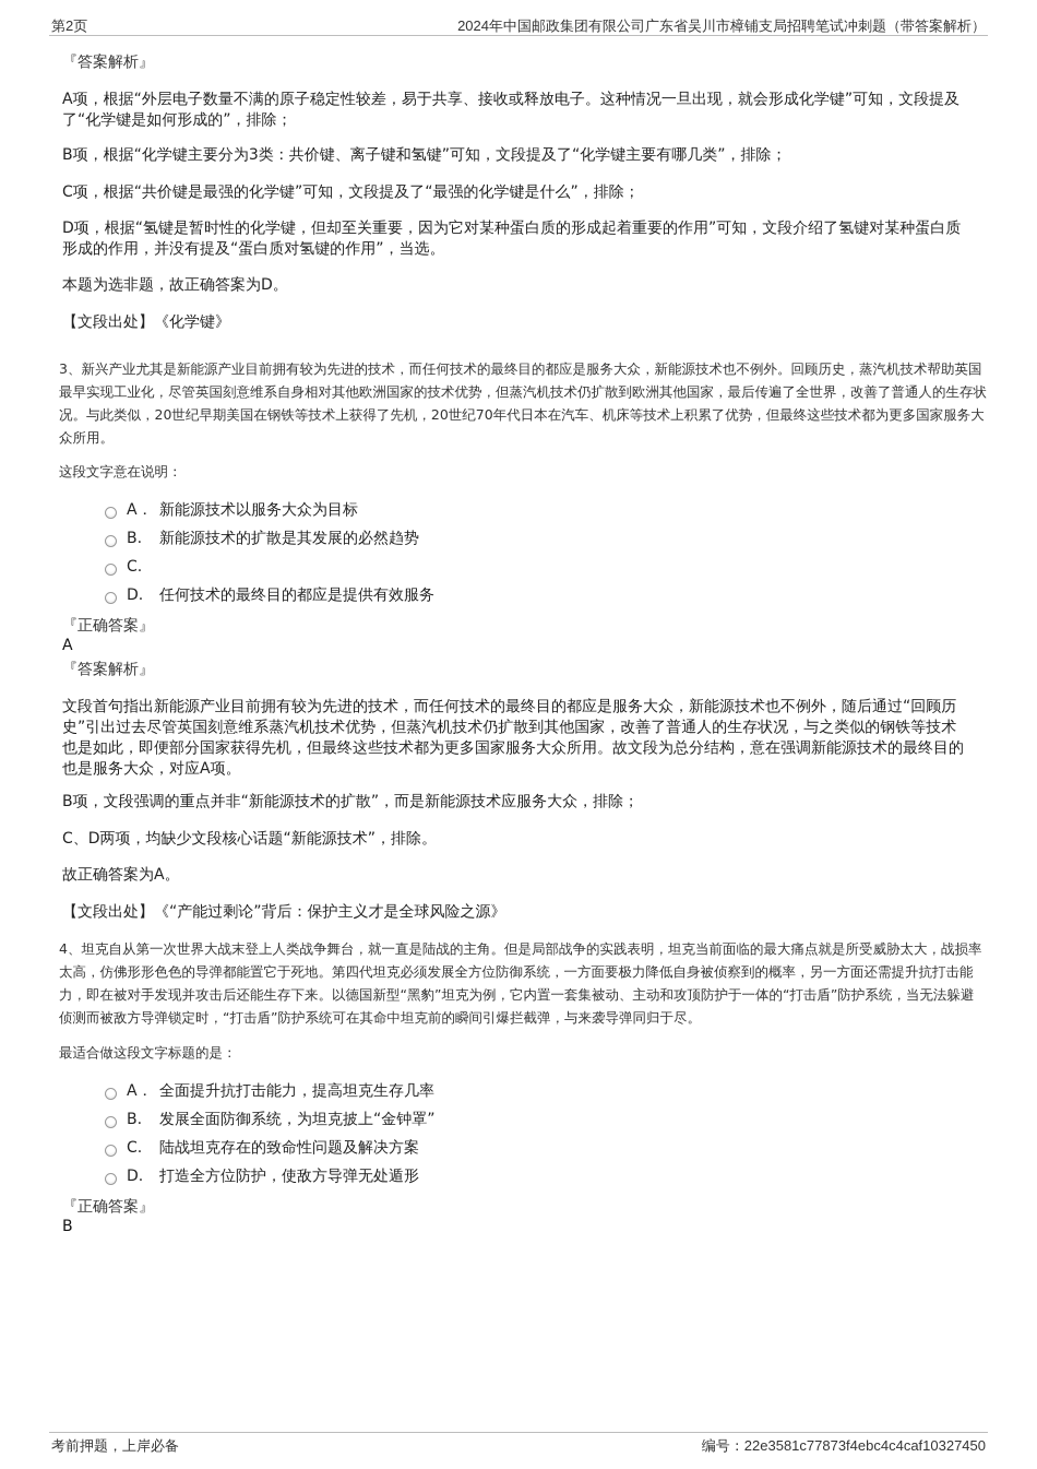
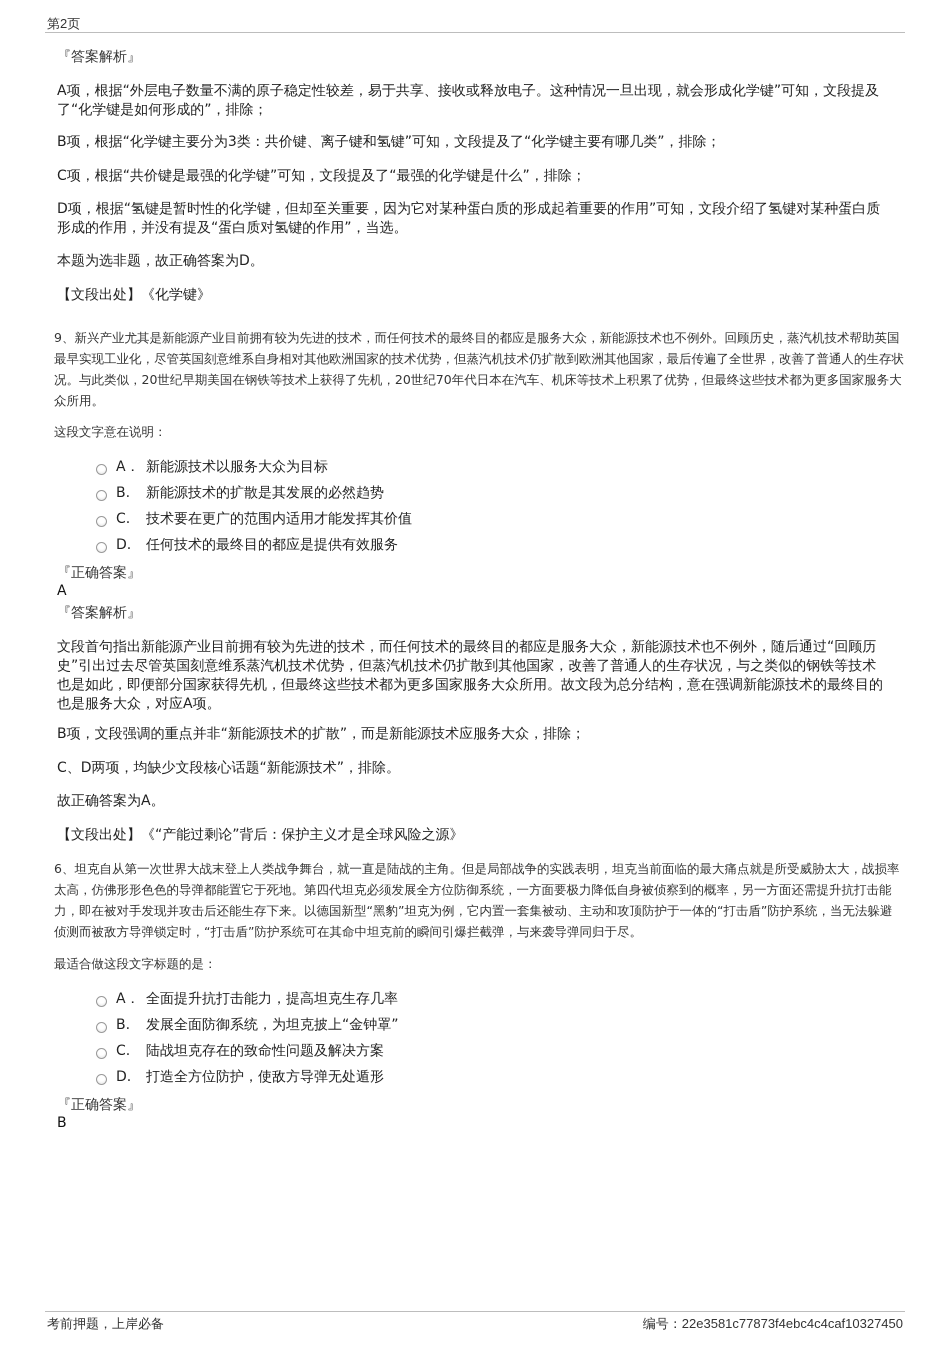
  第2页
- 2024年中国邮政集团有限公司广东省吴川市樟铺支局招聘笔试冲刺题（带答案解析）
  『答案解析』
  A项，根据“外层电子数量不满的原子稳定性较差，易于共享、接收或释放电子。这种情况一旦出现，就会形成化学键”可知，文段提及了“化学键是如何形成的”，排除；
  B项，根据“化学键主要分为3类：共价键、离子键和氢键”可知，文段提及了“化学键主要有哪几类”，排除；
  C项，根据“共价键是最强的化学键”可知，文段提及了“最强的化学键是什么”，排除；
  D项，根据“氢键是暂时性的化学键，但却至关重要，因为它对某种蛋白质的形成起着重要的作用”可知，文段介绍了氢键对某种蛋白质形成的作用，并没有提及“蛋白质对氢键的作用”，当选。
  本题为选非题，故正确答案为D。
  【文段出处】《化学键》
- 3、新兴产业尤其是新能源产业目前拥有较为先进的技术，而任何技术的最终目的都应是服务大众，新能源技术也不例外。回顾历史，蒸汽机技术帮助英国最早实现工业化，尽管英国刻意维系自身相对其他欧洲国家的技术优势，但蒸汽机技术仍扩散到欧洲其他国家，最后传遍了全世界，改善了普通人的生存状况。与此类似，20世纪早期美国在钢铁等技术上获得了先机，20世纪70年代日本在汽车、机床等技术上积累了优势，但最终这些技术都为更多国家服务大众所用。
+ 9、新兴产业尤其是新能源产业目前拥有较为先进的技术，而任何技术的最终目的都应是服务大众，新能源技术也不例外。回顾历史，蒸汽机技术帮助英国最早实现工业化，尽管英国刻意维系自身相对其他欧洲国家的技术优势，但蒸汽机技术仍扩散到欧洲其他国家，最后传遍了全世界，改善了普通人的生存状况。与此类似，20世纪早期美国在钢铁等技术上获得了先机，20世纪70年代日本在汽车、机床等技术上积累了优势，但最终这些技术都为更多国家服务大众所用。
  这段文字意在说明：
  A．
  新能源技术以服务大众为目标
  B.
  新能源技术的扩散是其发展的必然趋势
  C.
+ 技术要在更广的范围内适用才能发挥其价值
  D.
  任何技术的最终目的都应是提供有效服务
  『正确答案』
  A
  『答案解析』
  文段首句指出新能源产业目前拥有较为先进的技术，而任何技术的最终目的都应是服务大众，新能源技术也不例外，随后通过“回顾历史”引出过去尽管英国刻意维系蒸汽机技术优势，但蒸汽机技术仍扩散到其他国家，改善了普通人的生存状况，与之类似的钢铁等技术也是如此，即便部分国家获得先机，但最终这些技术都为更多国家服务大众所用。故文段为总分结构，意在强调新能源技术的最终目的也是服务大众，对应A项。
  B项，文段强调的重点并非“新能源技术的扩散”，而是新能源技术应服务大众，排除；
  C、D两项，均缺少文段核心话题“新能源技术”，排除。
  故正确答案为A。
  【文段出处】《“产能过剩论”背后：保护主义才是全球风险之源》
- 4、坦克自从第一次世界大战末登上人类战争舞台，就一直是陆战的主角。但是局部战争的实践表明，坦克当前面临的最大痛点就是所受威胁太大，战损率太高，仿佛形形色色的导弹都能置它于死地。第四代坦克必须发展全方位防御系统，一方面要极力降低自身被侦察到的概率，另一方面还需提升抗打击能力，即在被对手发现并攻击后还能生存下来。以德国新型“黑豹”坦克为例，它内置一套集被动、主动和攻顶防护于一体的“打击盾”防护系统，当无法躲避侦测而被敌方导弹锁定时，“打击盾”防护系统可在其命中坦克前的瞬间引爆拦截弹，与来袭导弹同归于尽。
+ 6、坦克自从第一次世界大战末登上人类战争舞台，就一直是陆战的主角。但是局部战争的实践表明，坦克当前面临的最大痛点就是所受威胁太大，战损率太高，仿佛形形色色的导弹都能置它于死地。第四代坦克必须发展全方位防御系统，一方面要极力降低自身被侦察到的概率，另一方面还需提升抗打击能力，即在被对手发现并攻击后还能生存下来。以德国新型“黑豹”坦克为例，它内置一套集被动、主动和攻顶防护于一体的“打击盾”防护系统，当无法躲避侦测而被敌方导弹锁定时，“打击盾”防护系统可在其命中坦克前的瞬间引爆拦截弹，与来袭导弹同归于尽。
  最适合做这段文字标题的是：
  A．
  全面提升抗打击能力，提高坦克生存几率
  B.
  发展全面防御系统，为坦克披上“金钟罩”
  C.
  陆战坦克存在的致命性问题及解决方案
  D.
  打造全方位防护，使敌方导弹无处遁形
  『正确答案』
  B
  考前押题，上岸必备
  编号：22e3581c77873f4ebc4c4caf10327450
